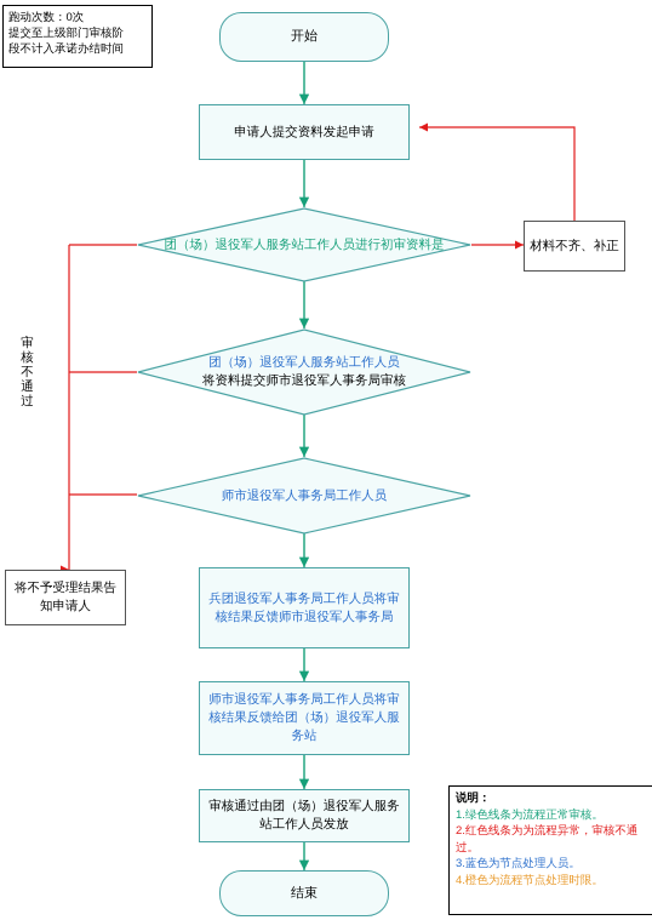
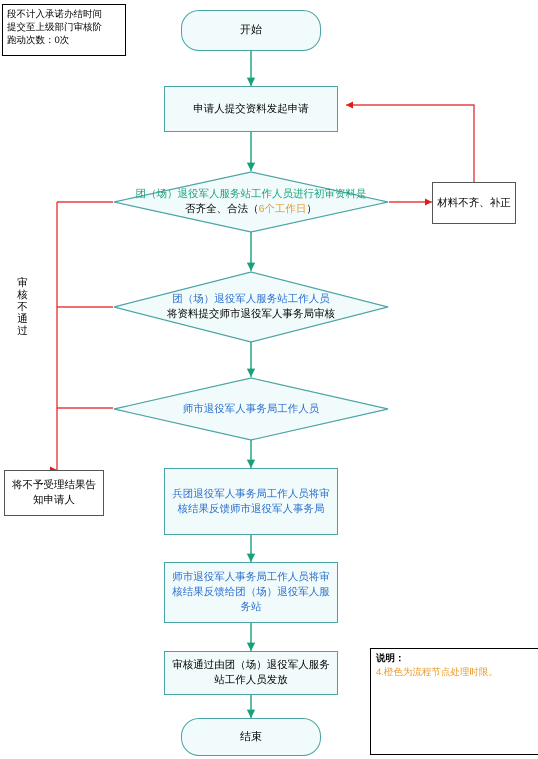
- 跑动次数：0次
+ 段不计入承诺办结时间
  提交至上级部门审核阶
- 段不计入承诺办结时间
+ 跑动次数：0次
  开始
  申请人提交资料发起申请
  团（场）退役军人服务站工作人员进行初审资料是
+ 否齐全、合法（6个工作日）
  材料不齐、补正
  团（场）退役军人服务站工作人员
  将资料提交师市退役军人事务局审核
  师市退役军人事务局工作人员
  兵团退役军人事务局工作人员将审核结果反馈师市退役军人事务局
  师市退役军人事务局工作人员将审核结果反馈给团（场）退役军人服务站
  审核通过由团（场）退役军人服务站工作人员发放
  结束
  将不予受理结果告知申请人
  审核不通过
  说明：
- 1.绿色线条为流程正常审核。
- 2.红色线条为为流程异常，审核不通过。
- 3.蓝色为节点处理人员。
  4.橙色为流程节点处理时限。
